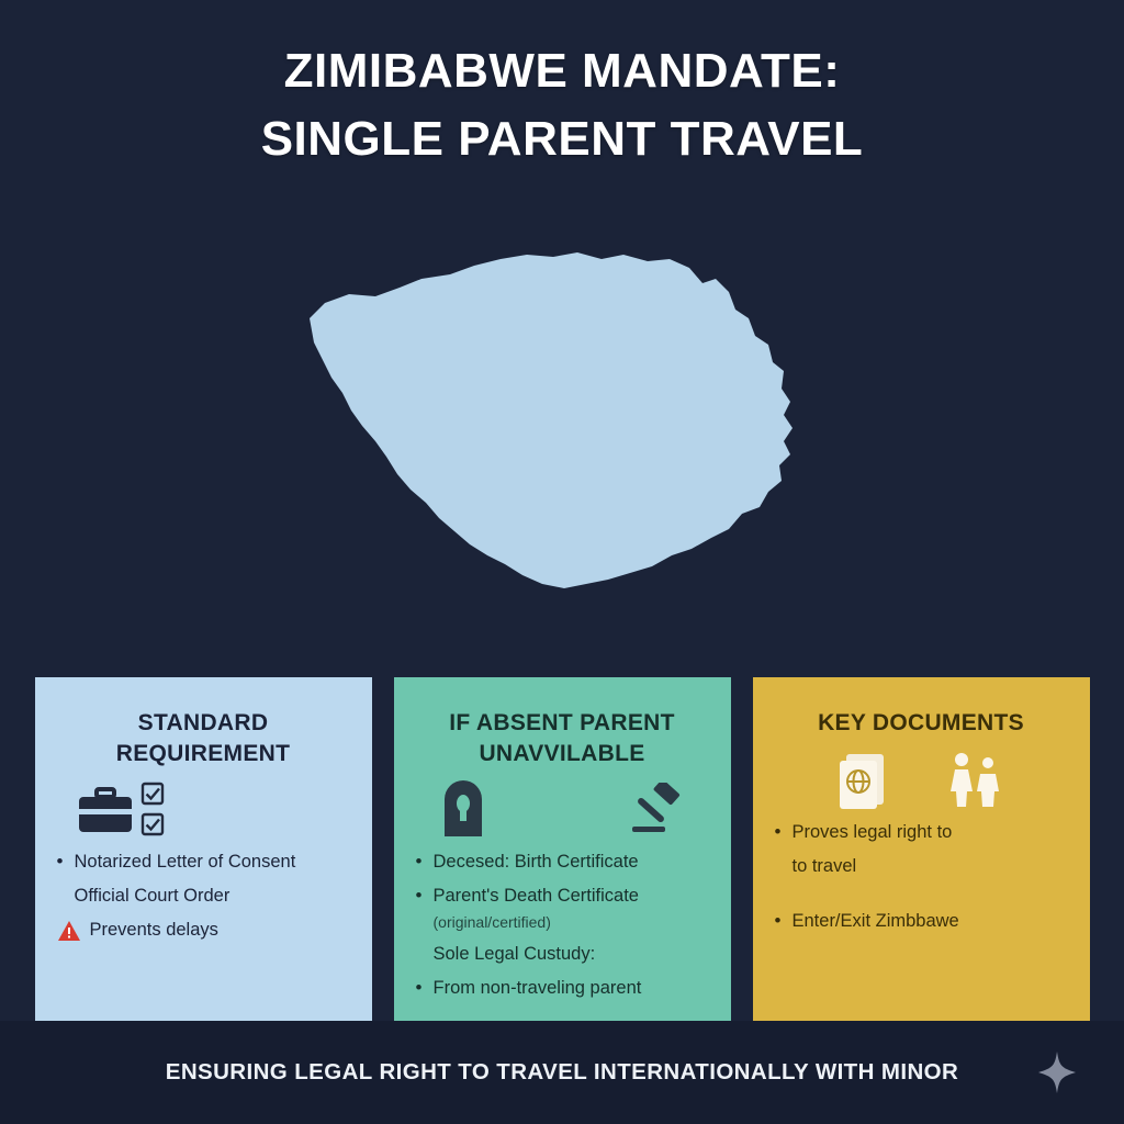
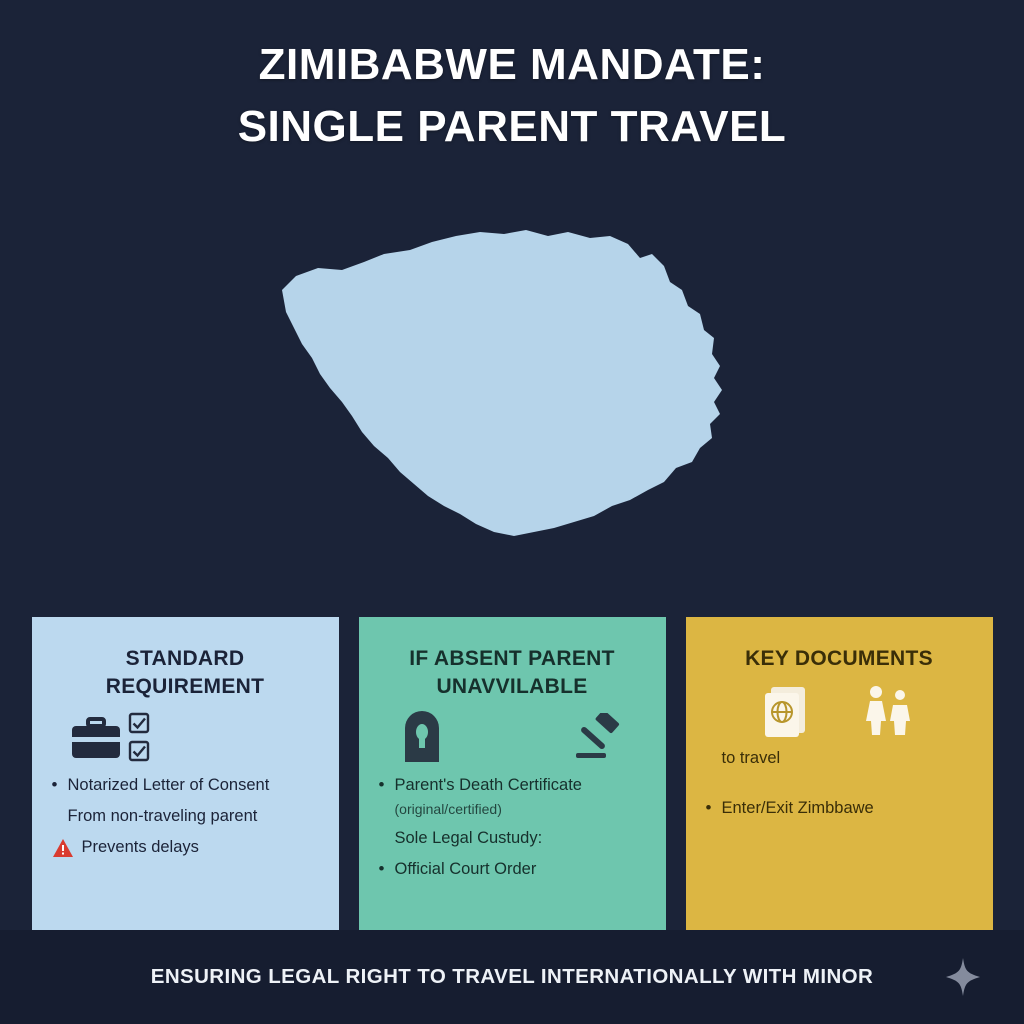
  ZIMIBABWE MANDATE:
  SINGLE PARENT TRAVEL
  STANDARD REQUIREMENT
  Notarized Letter of Consent
- Official Court Order
+ From non-traveling parent
  Prevents delays
  IF ABSENT PARENT UNAVVILABLE
- Decesed: Birth Certificate
  Parent's Death Certificate
  (original/certified)
  Sole Legal Custudy:
- From non-traveling parent
+ Official Court Order
  KEY DOCUMENTS
- Proves legal right to
  to travel
  Enter/Exit Zimbbawe
  ENSURING LEGAL RIGHT TO TRAVEL INTERNATIONALLY WITH MINOR
